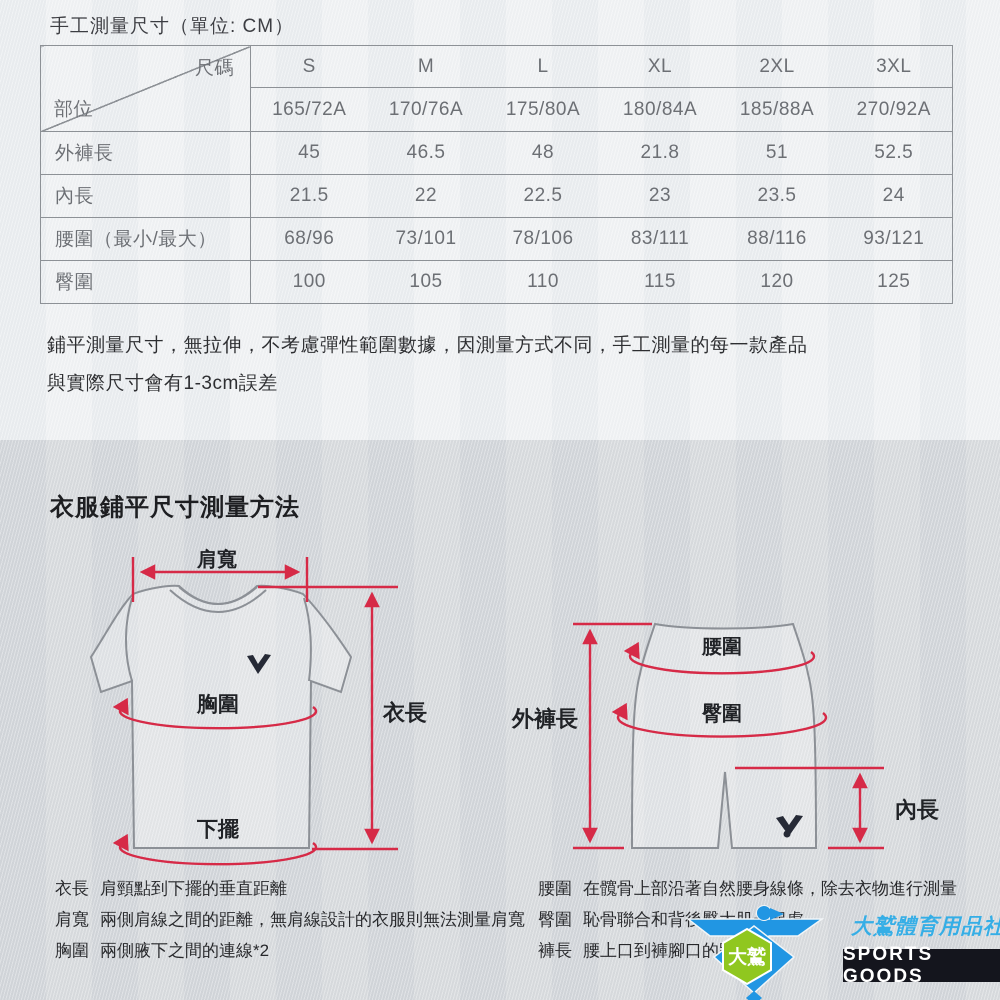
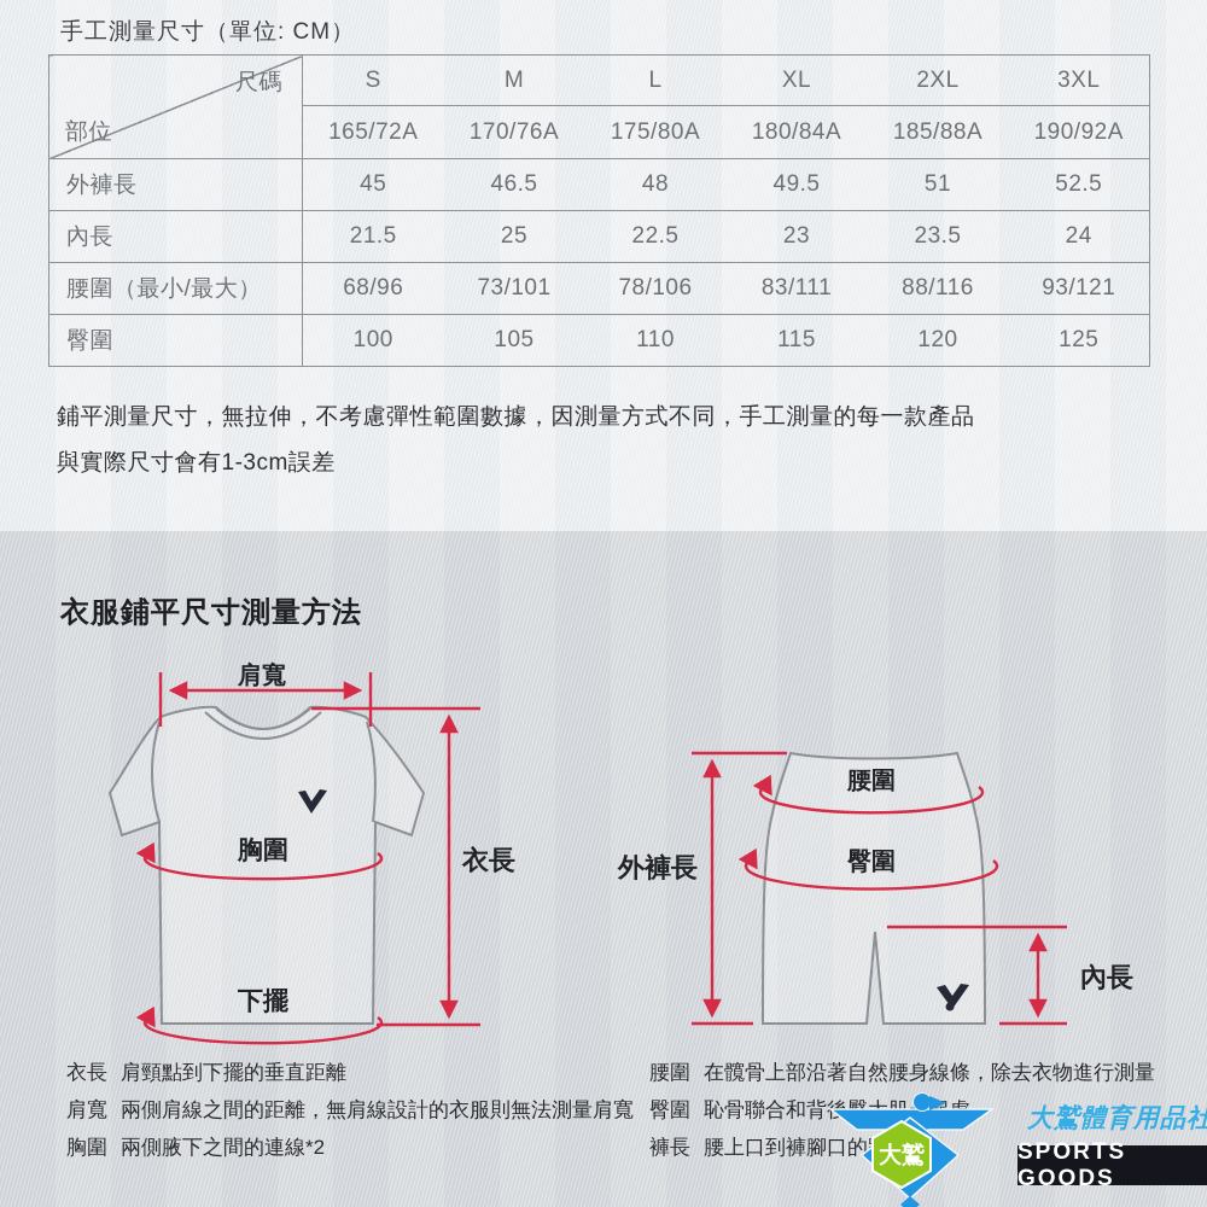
  手工測量尺寸（單位: CM）
  尺碼 部位	S	M	L	XL	2XL	3XL
- 165/72A	170/76A	175/80A	180/84A	185/88A	270/92A
+ 165/72A	170/76A	175/80A	180/84A	185/88A	190/92A
- 外褲長	45	46.5	48	21.8	51	52.5
+ 外褲長	45	46.5	48	49.5	51	52.5
- 內長	21.5	22	22.5	23	23.5	24
+ 內長	21.5	25	22.5	23	23.5	24
  腰圍（最小/最大）	68/96	73/101	78/106	83/111	88/116	93/121
  臀圍	100	105	110	115	120	125
  鋪平測量尺寸，無拉伸，不考慮彈性範圍數據，因測量方式不同，手工測量的每一款產品
  與實際尺寸會有1-3cm誤差
  衣服鋪平尺寸測量方法
  衣長 肩頸點到下擺的垂直距離
  肩寬 兩側肩線之間的距離，無肩線設計的衣服則無法測量肩寬
  胸圍 兩側腋下之間的連線*2
  腰圍 在髖骨上部沿著自然腰身線條，除去衣物進行測量
  褲長 腰上口到褲腳口的
  大鷲
  肩寬
  胸圍
  下擺
  衣長
  外褲長
  腰圍
  臀圍
  內長
  大鷲體育用品社
  SPORTS GOODS
